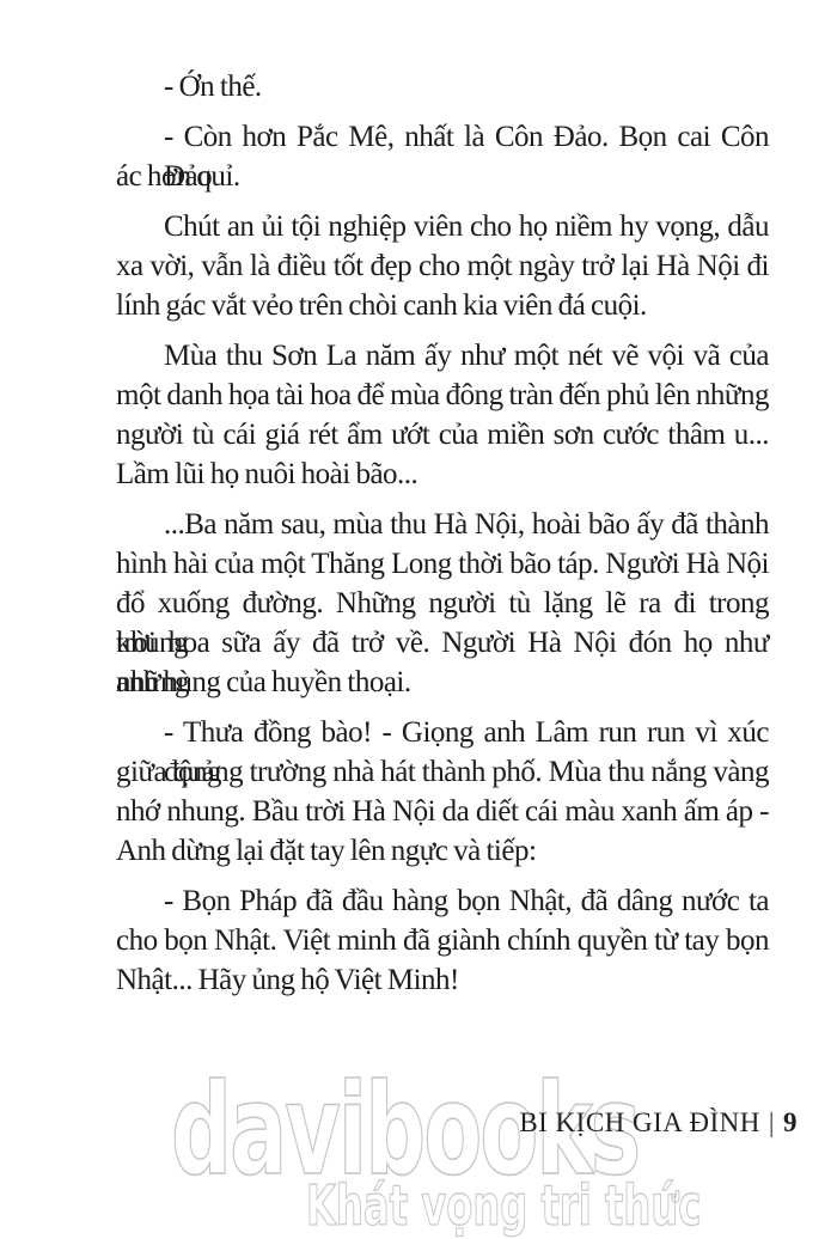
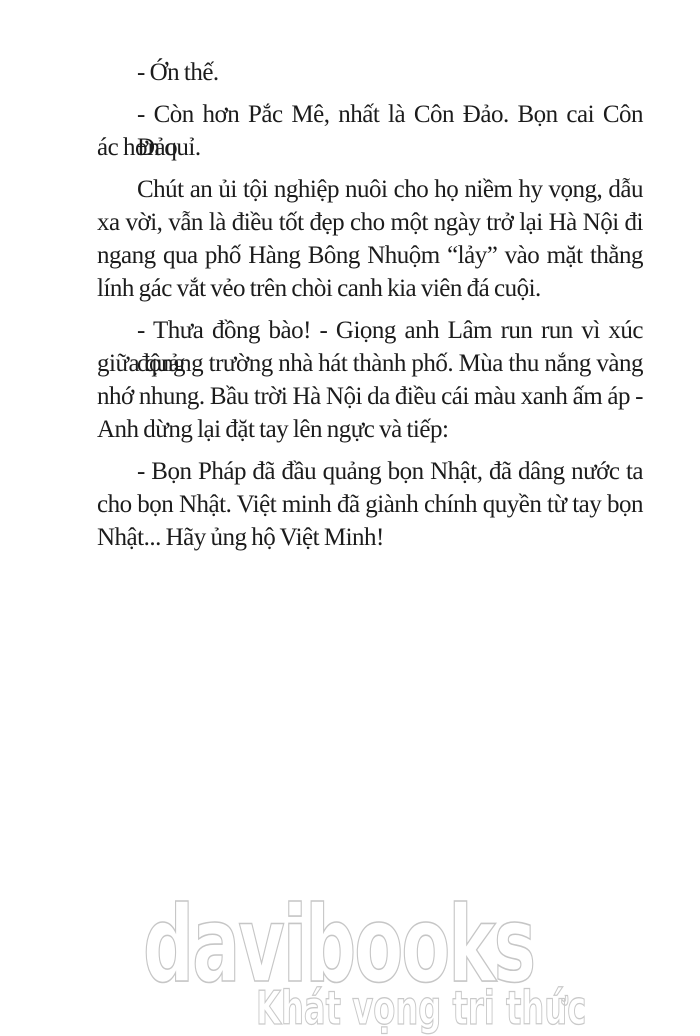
  - Ớn thế.
  - Còn hơn Pắc Mê, nhất là Côn Đảo. Bọn cai Côn Đảo
  ác hơn quỉ.
- Chút an ủi tội nghiệp viên cho họ niềm hy vọng, dẫu
+ Chút an ủi tội nghiệp nuôi cho họ niềm hy vọng, dẫu
  xa vời, vẫn là điều tốt đẹp cho một ngày trở lại Hà Nội đi
+ ngang qua phố Hàng Bông Nhuộm “lảy” vào mặt thằng
  lính gác vắt vẻo trên chòi canh kia viên đá cuội.
- Mùa thu Sơn La năm ấy như một nét vẽ vội vã của
- một danh họa tài hoa để mùa đông tràn đến phủ lên những
- người tù cái giá rét ẩm ướt của miền sơn cước thâm u...
- Lầm lũi họ nuôi hoài bão...
- ...Ba năm sau, mùa thu Hà Nội, hoài bão ấy đã thành
- hình hài của một Thăng Long thời bão táp. Người Hà Nội
- đổ xuống đường. Những người tù lặng lẽ ra đi trong khung
- trời hoa sữa ấy đã trở về. Người Hà Nội đón họ như những
- anh hùng của huyền thoại.
  - Thưa đồng bào! - Giọng anh Lâm run run vì xúc động
  giữa quảng trường nhà hát thành phố. Mùa thu nắng vàng
- nhớ nhung. Bầu trời Hà Nội da diết cái màu xanh ấm áp -
+ nhớ nhung. Bầu trời Hà Nội da điều cái màu xanh ấm áp -
  Anh dừng lại đặt tay lên ngực và tiếp:
- - Bọn Pháp đã đầu hàng bọn Nhật, đã dâng nước ta
+ - Bọn Pháp đã đầu quảng bọn Nhật, đã dâng nước ta
  cho bọn Nhật. Việt minh đã giành chính quyền từ tay bọn
  Nhật... Hãy ủng hộ Việt Minh!
  davibooks
  Khát vọng tri thức
- BI KỊCH GIA ĐÌNH | 9
